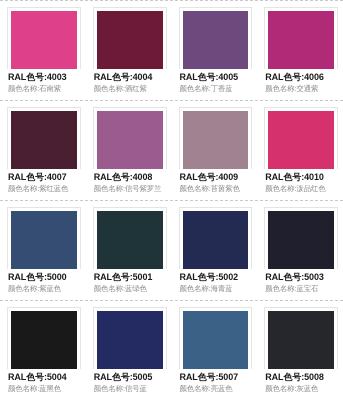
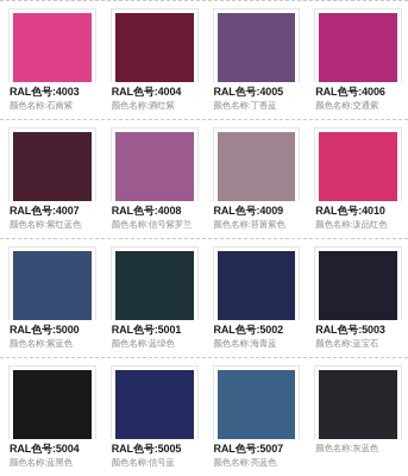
  RAL色号:4003
  颜色名称:石南紫
  RAL色号:4004
  颜色名称:酒红紫
  RAL色号:4005
  颜色名称:丁香蓝
  RAL色号:4006
  颜色名称:交通紫
  RAL色号:4007
  颜色名称:紫红蓝色
  RAL色号:4008
  颜色名称:信号紫罗兰
  RAL色号:4009
  颜色名称:苔茵紫色
  RAL色号:4010
  颜色名称:泼品红色
  RAL色号:5000
  颜色名称:紫蓝色
  RAL色号:5001
  颜色名称:蓝绿色
  RAL色号:5002
  颜色名称:海青蓝
  RAL色号:5003
  颜色名称:蓝宝石
  RAL色号:5004
  颜色名称:蓝黑色
  RAL色号:5005
  颜色名称:信号蓝
  RAL色号:5007
  颜色名称:亮蓝色
- RAL色号:5008
  颜色名称:灰蓝色
